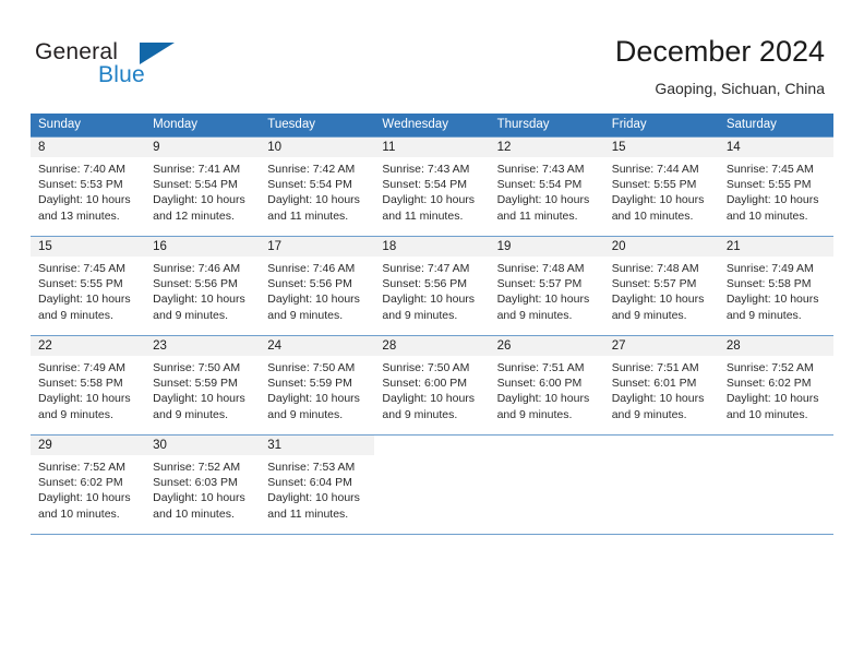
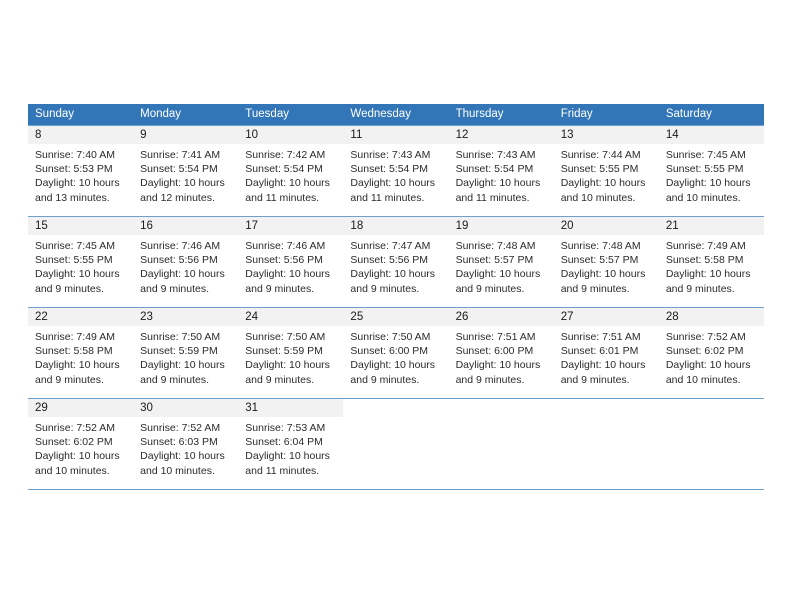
- General
- Blue
- December 2024
- Gaoping, Sichuan, China
  Sunday	Monday	Tuesday	Wednesday	Thursday	Friday	Saturday
- 8 Sunrise: 7:40 AM Sunset: 5:53 PM Daylight: 10 hours and 13 minutes.	9 Sunrise: 7:41 AM Sunset: 5:54 PM Daylight: 10 hours and 12 minutes.	10 Sunrise: 7:42 AM Sunset: 5:54 PM Daylight: 10 hours and 11 minutes.	11 Sunrise: 7:43 AM Sunset: 5:54 PM Daylight: 10 hours and 11 minutes.	12 Sunrise: 7:43 AM Sunset: 5:54 PM Daylight: 10 hours and 11 minutes.	15 Sunrise: 7:44 AM Sunset: 5:55 PM Daylight: 10 hours and 10 minutes.	14 Sunrise: 7:45 AM Sunset: 5:55 PM Daylight: 10 hours and 10 minutes.
+ 8 Sunrise: 7:40 AM Sunset: 5:53 PM Daylight: 10 hours and 13 minutes.	9 Sunrise: 7:41 AM Sunset: 5:54 PM Daylight: 10 hours and 12 minutes.	10 Sunrise: 7:42 AM Sunset: 5:54 PM Daylight: 10 hours and 11 minutes.	11 Sunrise: 7:43 AM Sunset: 5:54 PM Daylight: 10 hours and 11 minutes.	12 Sunrise: 7:43 AM Sunset: 5:54 PM Daylight: 10 hours and 11 minutes.	13 Sunrise: 7:44 AM Sunset: 5:55 PM Daylight: 10 hours and 10 minutes.	14 Sunrise: 7:45 AM Sunset: 5:55 PM Daylight: 10 hours and 10 minutes.
  15 Sunrise: 7:45 AM Sunset: 5:55 PM Daylight: 10 hours and 9 minutes.	16 Sunrise: 7:46 AM Sunset: 5:56 PM Daylight: 10 hours and 9 minutes.	17 Sunrise: 7:46 AM Sunset: 5:56 PM Daylight: 10 hours and 9 minutes.	18 Sunrise: 7:47 AM Sunset: 5:56 PM Daylight: 10 hours and 9 minutes.	19 Sunrise: 7:48 AM Sunset: 5:57 PM Daylight: 10 hours and 9 minutes.	20 Sunrise: 7:48 AM Sunset: 5:57 PM Daylight: 10 hours and 9 minutes.	21 Sunrise: 7:49 AM Sunset: 5:58 PM Daylight: 10 hours and 9 minutes.
- 22 Sunrise: 7:49 AM Sunset: 5:58 PM Daylight: 10 hours and 9 minutes.	23 Sunrise: 7:50 AM Sunset: 5:59 PM Daylight: 10 hours and 9 minutes.	24 Sunrise: 7:50 AM Sunset: 5:59 PM Daylight: 10 hours and 9 minutes.	28 Sunrise: 7:50 AM Sunset: 6:00 PM Daylight: 10 hours and 9 minutes.	26 Sunrise: 7:51 AM Sunset: 6:00 PM Daylight: 10 hours and 9 minutes.	27 Sunrise: 7:51 AM Sunset: 6:01 PM Daylight: 10 hours and 9 minutes.	28 Sunrise: 7:52 AM Sunset: 6:02 PM Daylight: 10 hours and 10 minutes.
+ 22 Sunrise: 7:49 AM Sunset: 5:58 PM Daylight: 10 hours and 9 minutes.	23 Sunrise: 7:50 AM Sunset: 5:59 PM Daylight: 10 hours and 9 minutes.	24 Sunrise: 7:50 AM Sunset: 5:59 PM Daylight: 10 hours and 9 minutes.	25 Sunrise: 7:50 AM Sunset: 6:00 PM Daylight: 10 hours and 9 minutes.	26 Sunrise: 7:51 AM Sunset: 6:00 PM Daylight: 10 hours and 9 minutes.	27 Sunrise: 7:51 AM Sunset: 6:01 PM Daylight: 10 hours and 9 minutes.	28 Sunrise: 7:52 AM Sunset: 6:02 PM Daylight: 10 hours and 10 minutes.
  29 Sunrise: 7:52 AM Sunset: 6:02 PM Daylight: 10 hours and 10 minutes.	30 Sunrise: 7:52 AM Sunset: 6:03 PM Daylight: 10 hours and 10 minutes.	31 Sunrise: 7:53 AM Sunset: 6:04 PM Daylight: 10 hours and 11 minutes.
